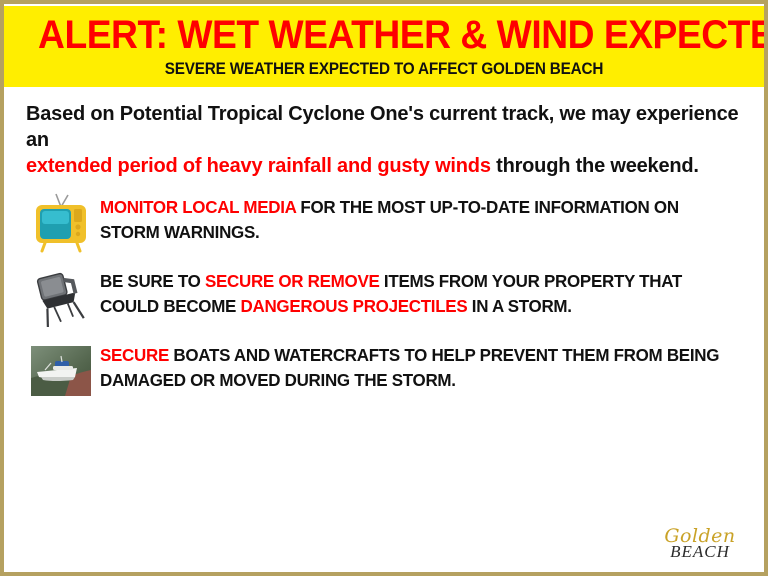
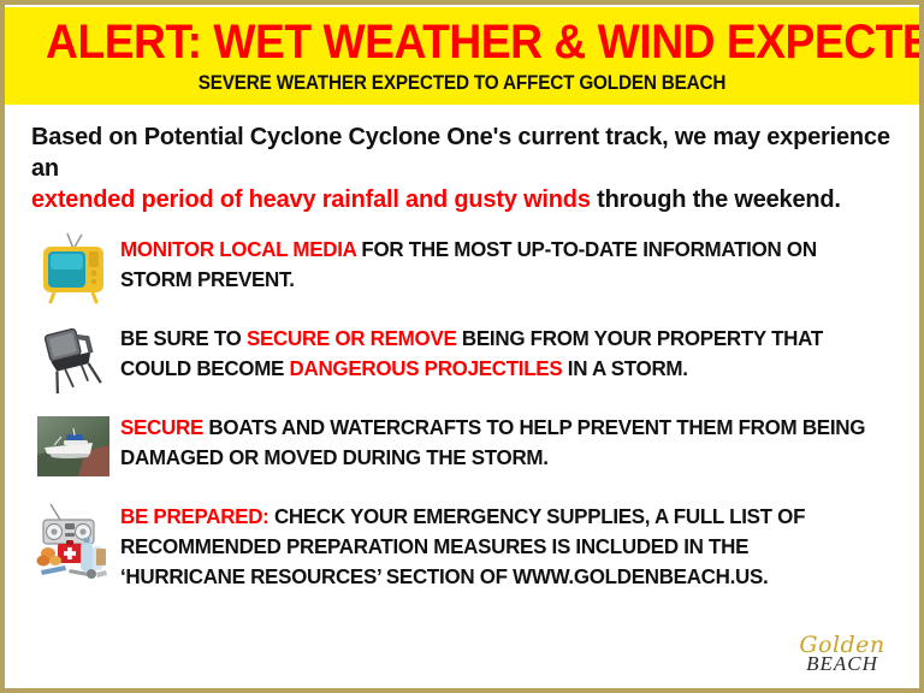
  ALERT: WET WEATHER & WIND EXPECTE
  SEVERE WEATHER EXPECTED TO AFFECT GOLDEN BEACH
- Based on Potential Tropical Cyclone One's current track, we may experience an
+ Based on Potential Cyclone Cyclone One's current track, we may experience an
  extended period of heavy rainfall and gusty winds through the weekend.
- MONITOR LOCAL MEDIA FOR THE MOST UP-TO-DATE INFORMATION ON STORM WARNINGS.
+ MONITOR LOCAL MEDIA FOR THE MOST UP-TO-DATE INFORMATION ON STORM PREVENT.
- BE SURE TO SECURE OR REMOVE ITEMS FROM YOUR PROPERTY THAT COULD BECOME DANGEROUS PROJECTILES IN A STORM.
+ BE SURE TO SECURE OR REMOVE BEING FROM YOUR PROPERTY THAT COULD BECOME DANGEROUS PROJECTILES IN A STORM.
  SECURE BOATS AND WATERCRAFTS TO HELP PREVENT THEM FROM BEING DAMAGED OR MOVED DURING THE STORM.
+ BE PREPARED: CHECK YOUR EMERGENCY SUPPLIES, A FULL LIST OF RECOMMENDED PREPARATION MEASURES IS INCLUDED IN THE ‘HURRICANE RESOURCES’ SECTION OF WWW.GOLDENBEACH.US.
  Golden
  BEACH
